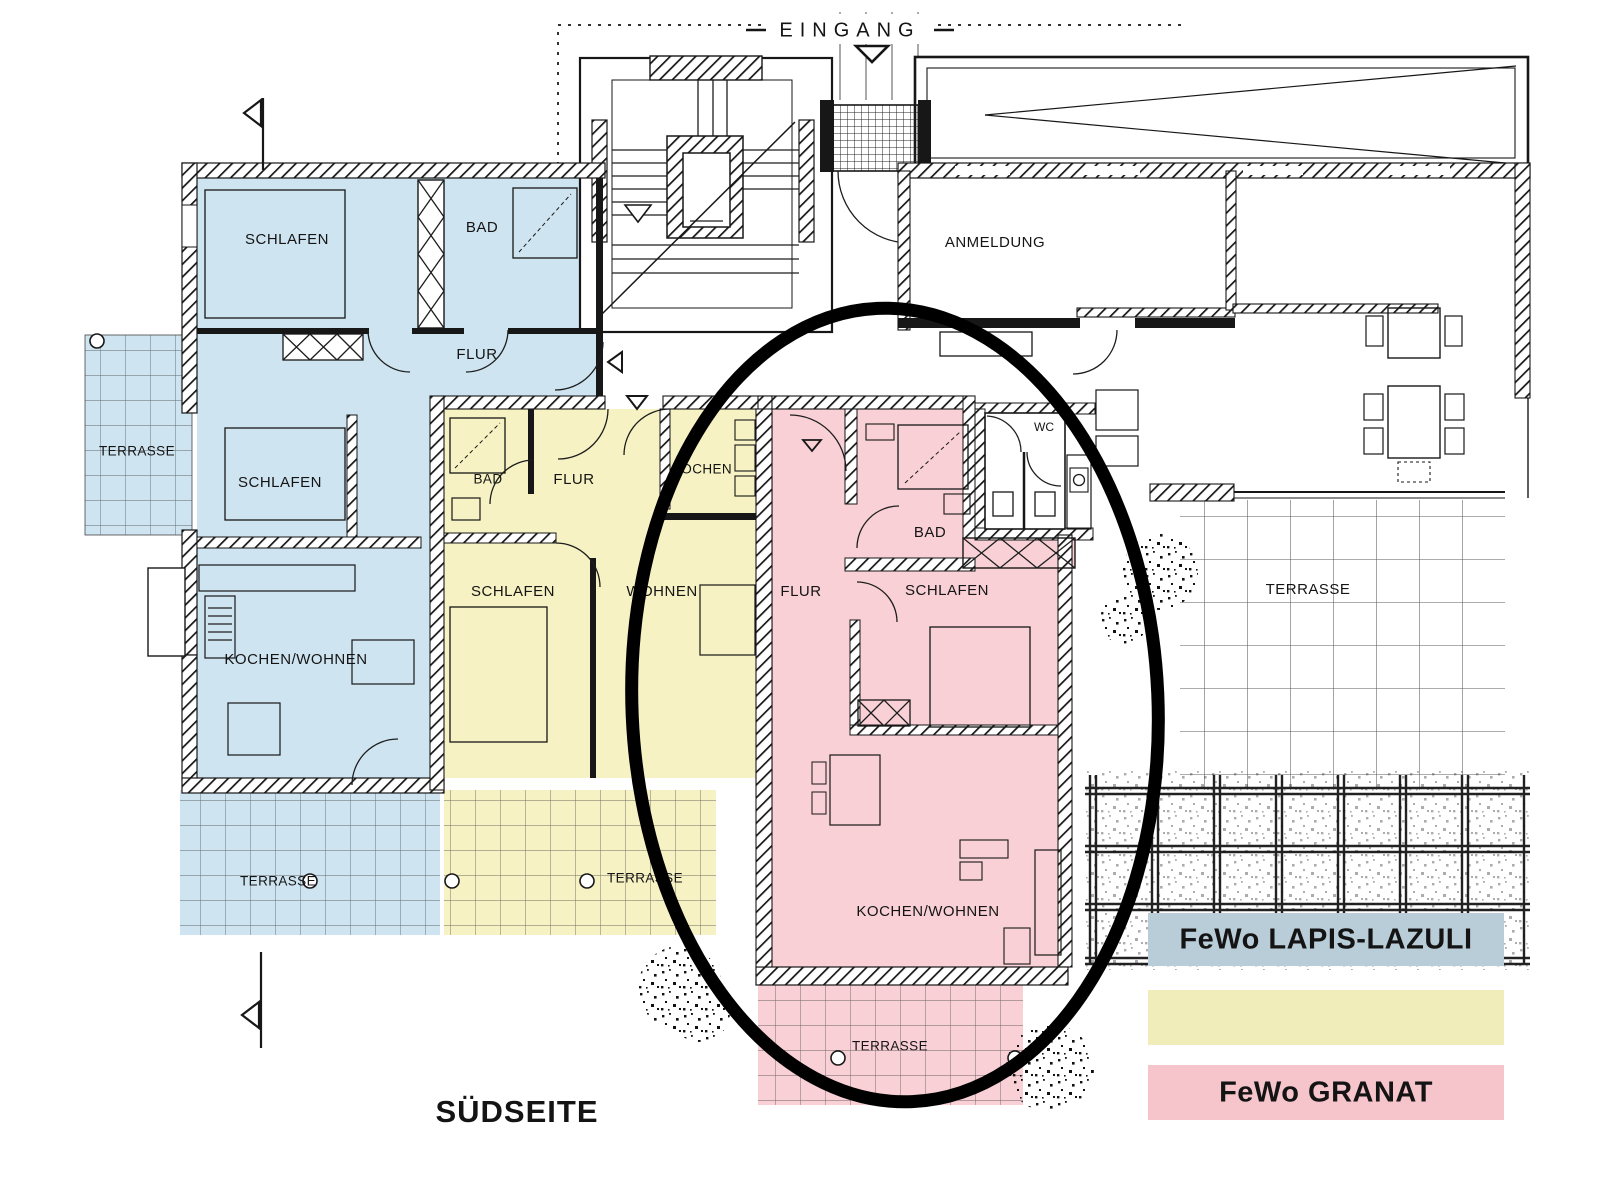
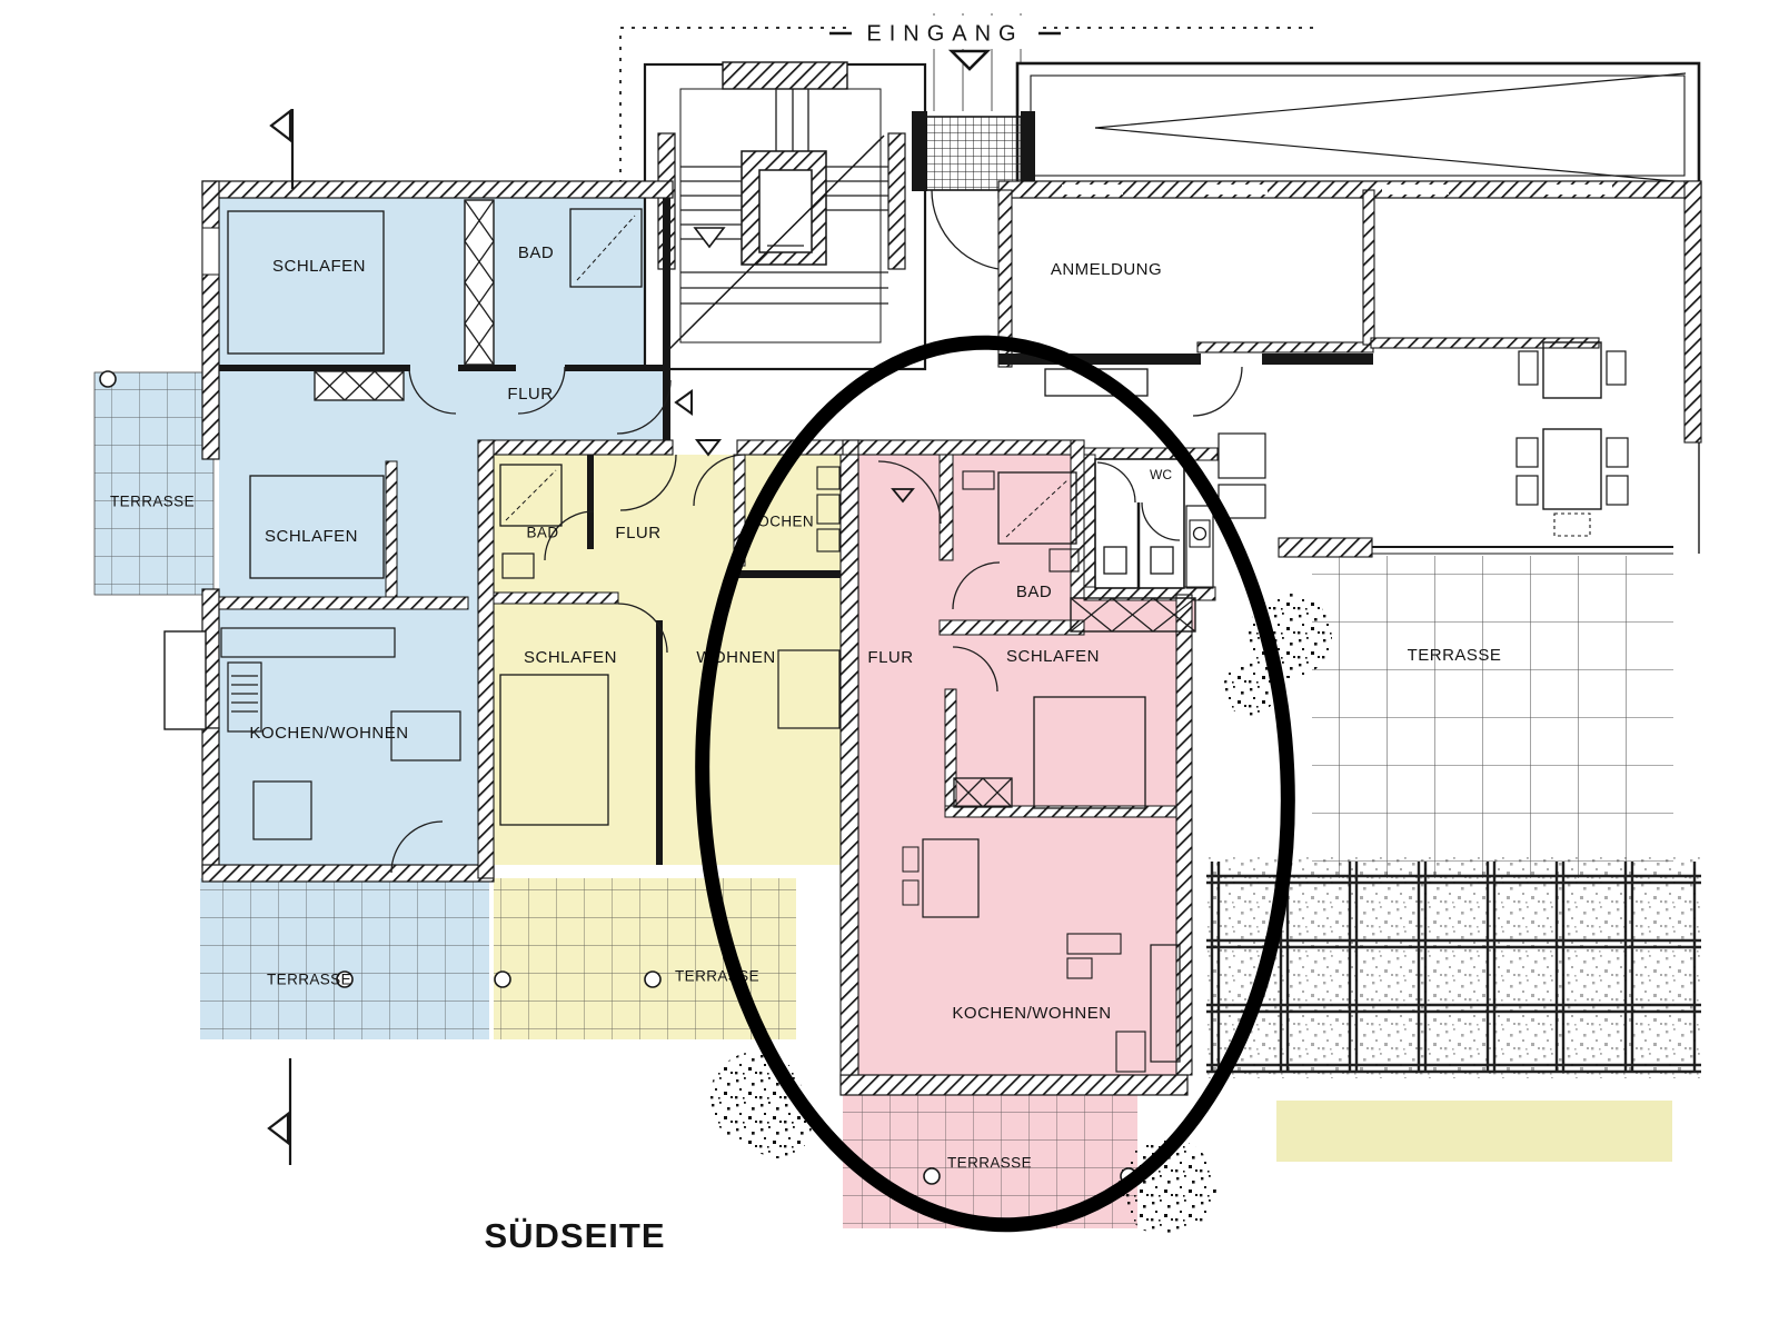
  EINGANG
  ANMELDUNG
  WC
  SCHLAFEN
  BAD
  FLUR
  SCHLAFEN
  KOCHEN/WOHNEN
  TERRASSE
  TERRASSE
  BAD
  FLUR
  OCHEN
  SCHLAFEN
  OHNEN
  TERRAE
  FLUR
  BAD
  SCHLAFEN
  KOCHEN/WOHNEN
  TERRASSE
  TERRASSE
  SÜDSEITE
- FeWo LAPIS-LAZULI
- FeWo GRANAT
